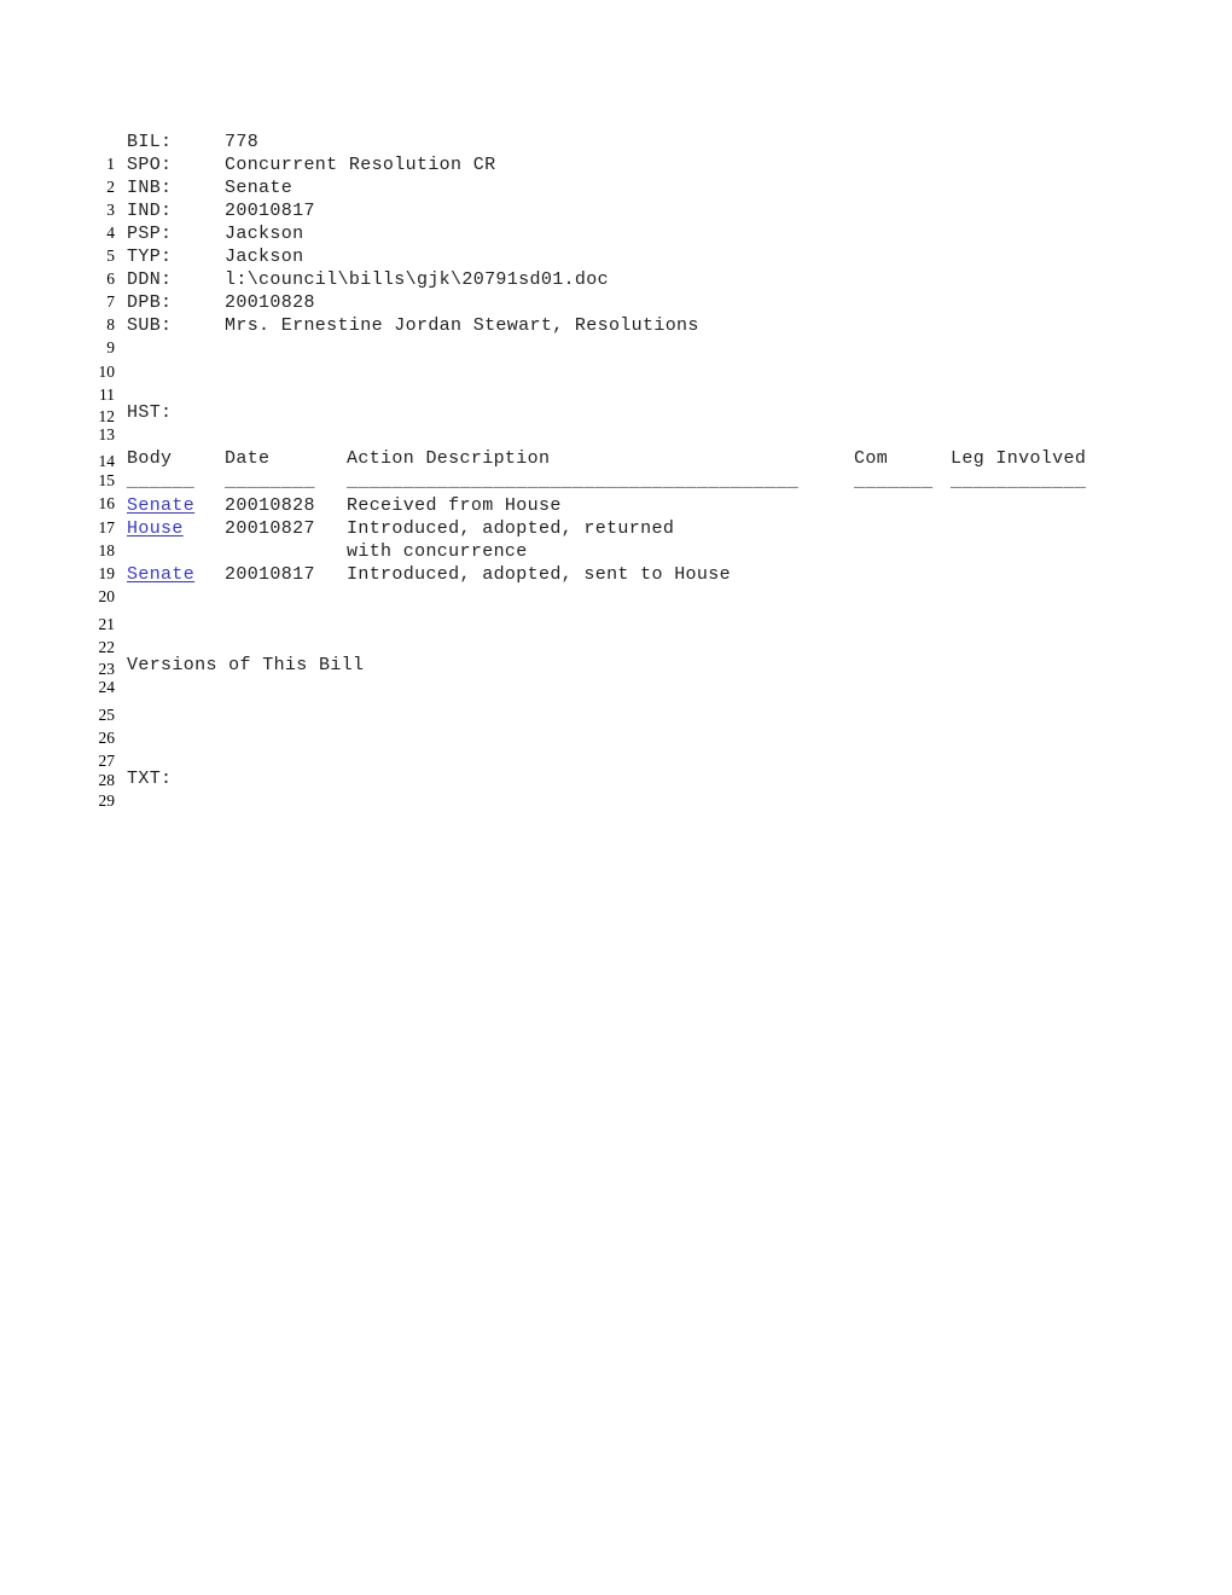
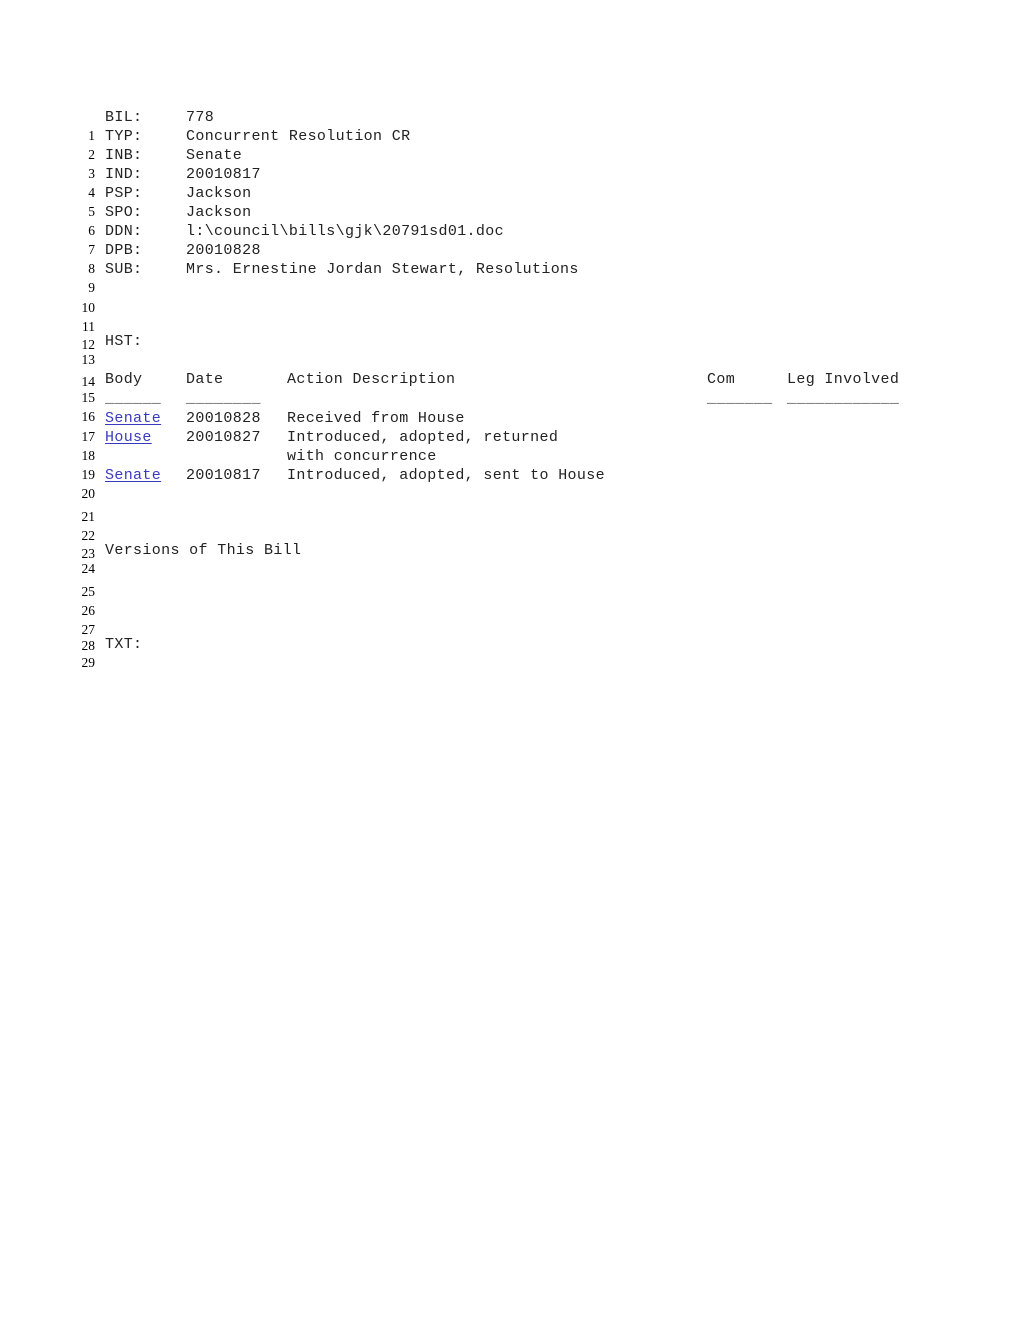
  1
  BIL:
  778
  2
- SPO:
+ TYP:
  Concurrent Resolution CR
  3
  INB:
  Senate
  4
  IND:
  20010817
  5
  PSP:
  Jackson
  6
- TYP:
+ SPO:
  Jackson
  7
  DDN:
  l:\council\bills\gjk\20791sd01.doc
  8
  DPB:
  20010828
  9
  SUB:
  Mrs. Ernestine Jordan Stewart, Resolutions
  10
  11
  12
  13
  HST:
  14
  15
  Body
  Date
  Action Description
  Com
  Leg Involved
  16
  ______
  ________
- ________________________________________
  _______
  ____________
  17
  Senate
  20010828
  Received from House
  18
  House
  20010827
  Introduced, adopted, returned
  19
  with concurrence
  20
  Senate
  20010817
  Introduced, adopted, sent to House
  21
  22
  23
  24
  Versions of This Bill
  25
  26
  27
  28
  29
  TXT:
